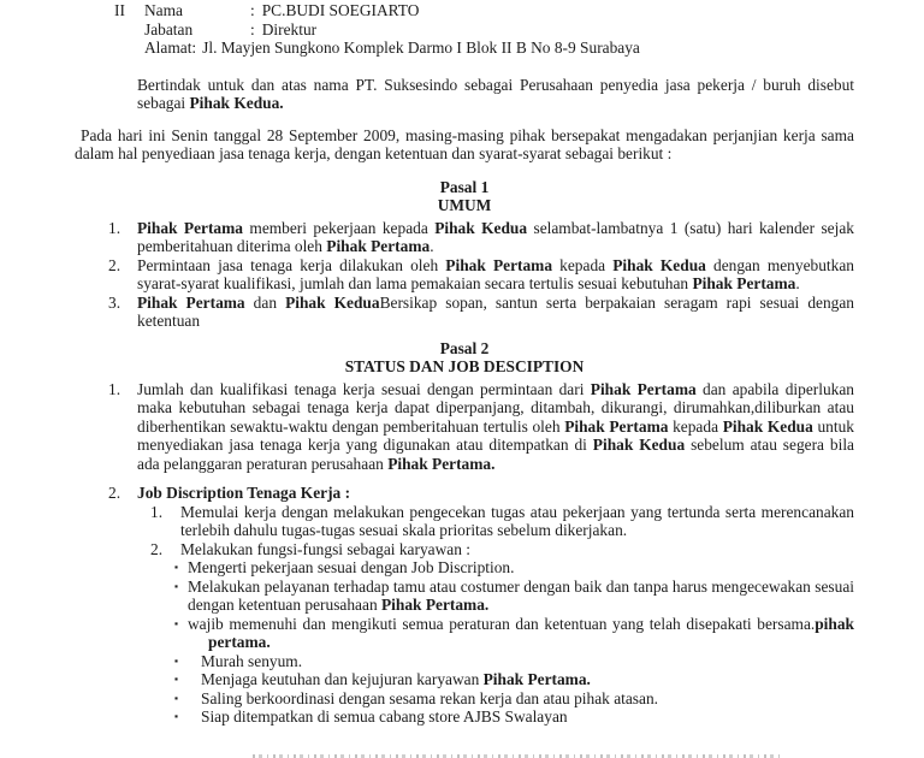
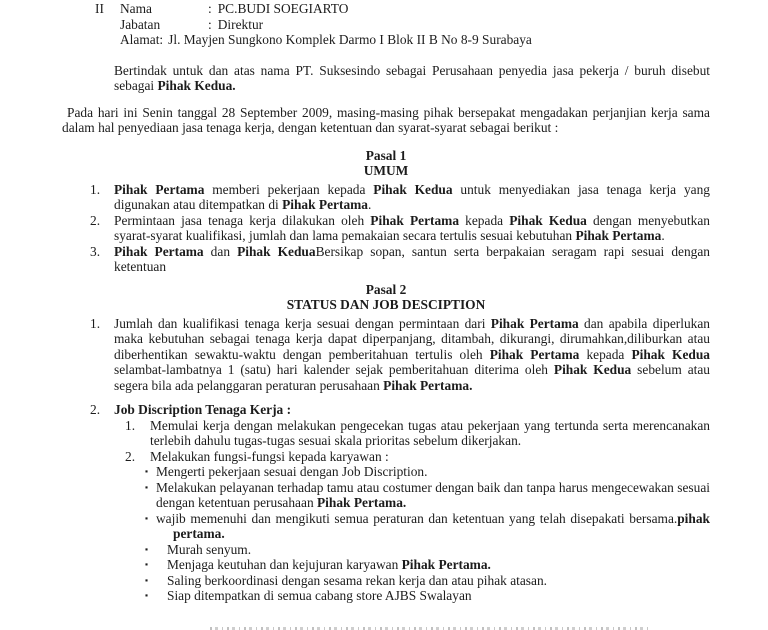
  II Nama : PC.BUDI SOEGIARTO
  Jabatan : Direktur
  Alamat: Jl. Mayjen Sungkono Komplek Darmo I Blok II B No 8-9 Surabaya
  Bertindak untuk dan atas nama PT. Suksesindo sebagai Perusahaan penyedia jasa pekerja / buruh disebut sebagai Pihak Kedua.
  Pada hari ini Senin tanggal 28 September 2009, masing-masing pihak bersepakat mengadakan perjanjian kerja sama dalam hal penyediaan jasa tenaga kerja, dengan ketentuan dan syarat-syarat sebagai berikut :
  Pasal 1
  UMUM
  1.
- Pihak Pertama memberi pekerjaan kepada Pihak Kedua selambat-lambatnya 1 (satu) hari kalender sejak pemberitahuan diterima oleh Pihak Pertama.
+ Pihak Pertama memberi pekerjaan kepada Pihak Kedua untuk menyediakan jasa tenaga kerja yang digunakan atau ditempatkan di Pihak Pertama.
  2.
  Permintaan jasa tenaga kerja dilakukan oleh Pihak Pertama kepada Pihak Kedua dengan menyebutkan syarat-syarat kualifikasi, jumlah dan lama pemakaian secara tertulis sesuai kebutuhan Pihak Pertama.
  3.
  Pihak Pertama dan Pihak KeduaBersikap sopan, santun serta berpakaian seragam rapi sesuai dengan ketentuan
  Pasal 2
  STATUS DAN JOB DESCIPTION
  1.
- Jumlah dan kualifikasi tenaga kerja sesuai dengan permintaan dari Pihak Pertama dan apabila diperlukan maka kebutuhan sebagai tenaga kerja dapat diperpanjang, ditambah, dikurangi, dirumahkan,diliburkan atau diberhentikan sewaktu-waktu dengan pemberitahuan tertulis oleh Pihak Pertama kepada Pihak Kedua untuk menyediakan jasa tenaga kerja yang digunakan atau ditempatkan di Pihak Kedua sebelum atau segera bila ada pelanggaran peraturan perusahaan Pihak Pertama.
+ Jumlah dan kualifikasi tenaga kerja sesuai dengan permintaan dari Pihak Pertama dan apabila diperlukan maka kebutuhan sebagai tenaga kerja dapat diperpanjang, ditambah, dikurangi, dirumahkan,diliburkan atau diberhentikan sewaktu-waktu dengan pemberitahuan tertulis oleh Pihak Pertama kepada Pihak Kedua selambat-lambatnya 1 (satu) hari kalender sejak pemberitahuan diterima oleh Pihak Kedua sebelum atau segera bila ada pelanggaran peraturan perusahaan Pihak Pertama.
  2.
  Job Discription Tenaga Kerja :
  1.
  Memulai kerja dengan melakukan pengecekan tugas atau pekerjaan yang tertunda serta merencanakan terlebih dahulu tugas-tugas sesuai skala prioritas sebelum dikerjakan.
  2.
- Melakukan fungsi-fungsi sebagai karyawan :
+ Melakukan fungsi-fungsi kepada karyawan :
  ▪
  Mengerti pekerjaan sesuai dengan Job Discription.
  ▪
  Melakukan pelayanan terhadap tamu atau costumer dengan baik dan tanpa harus mengecewakan sesuai dengan ketentuan perusahaan Pihak Pertama.
  ▪
  wajib memenuhi dan mengikuti semua peraturan dan ketentuan yang telah disepakati bersama.pihak
  pertama.
  ▪
  Murah senyum.
  ▪
  Menjaga keutuhan dan kejujuran karyawan Pihak Pertama.
  ▪
  Saling berkoordinasi dengan sesama rekan kerja dan atau pihak atasan.
  ▪
  Siap ditempatkan di semua cabang store AJBS Swalayan
